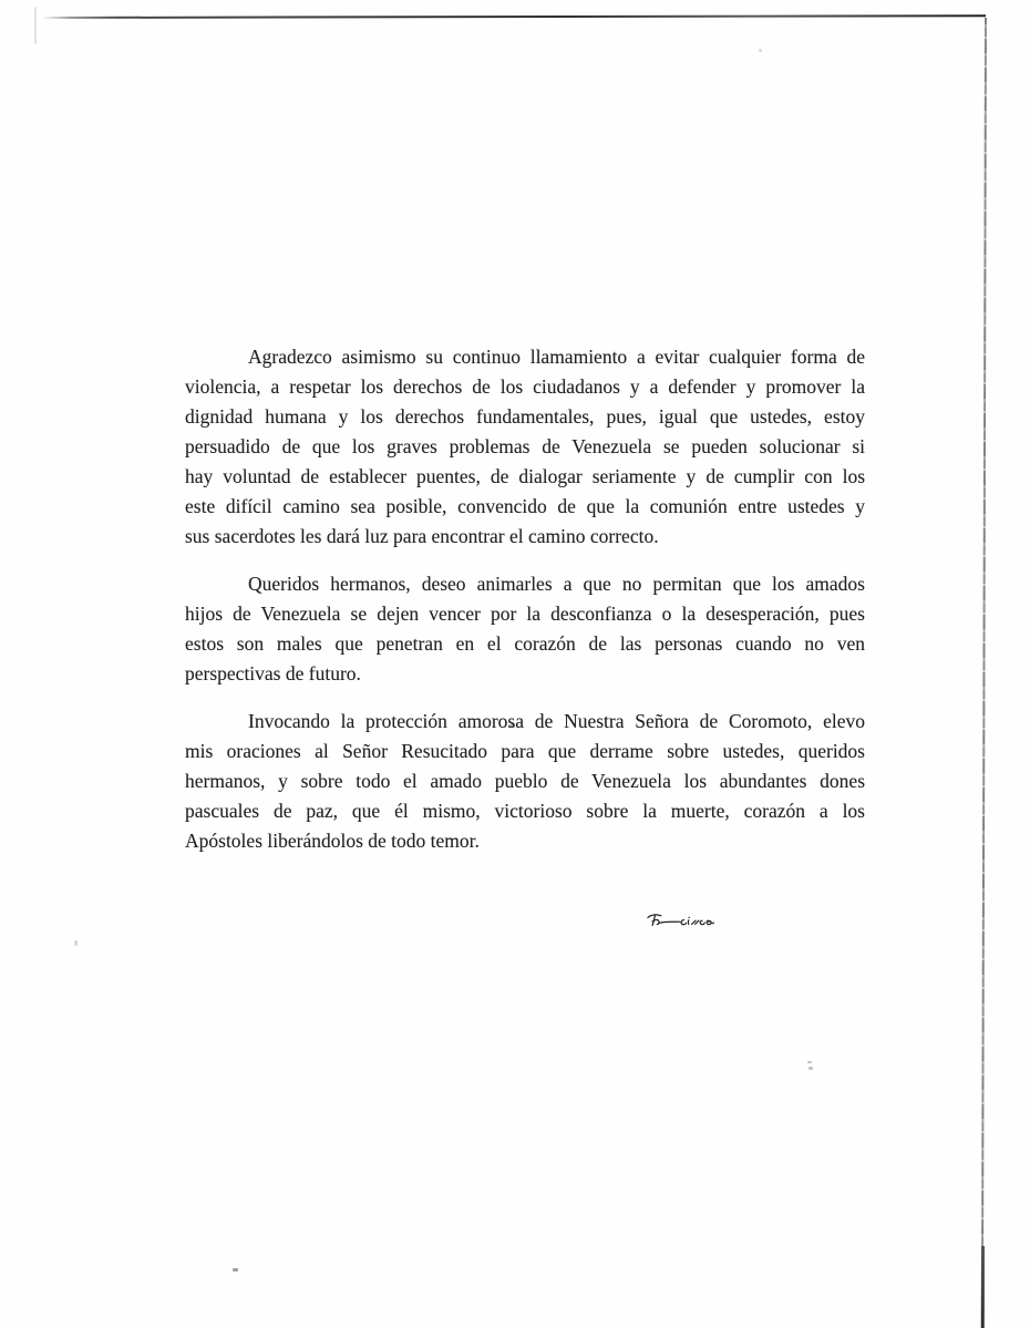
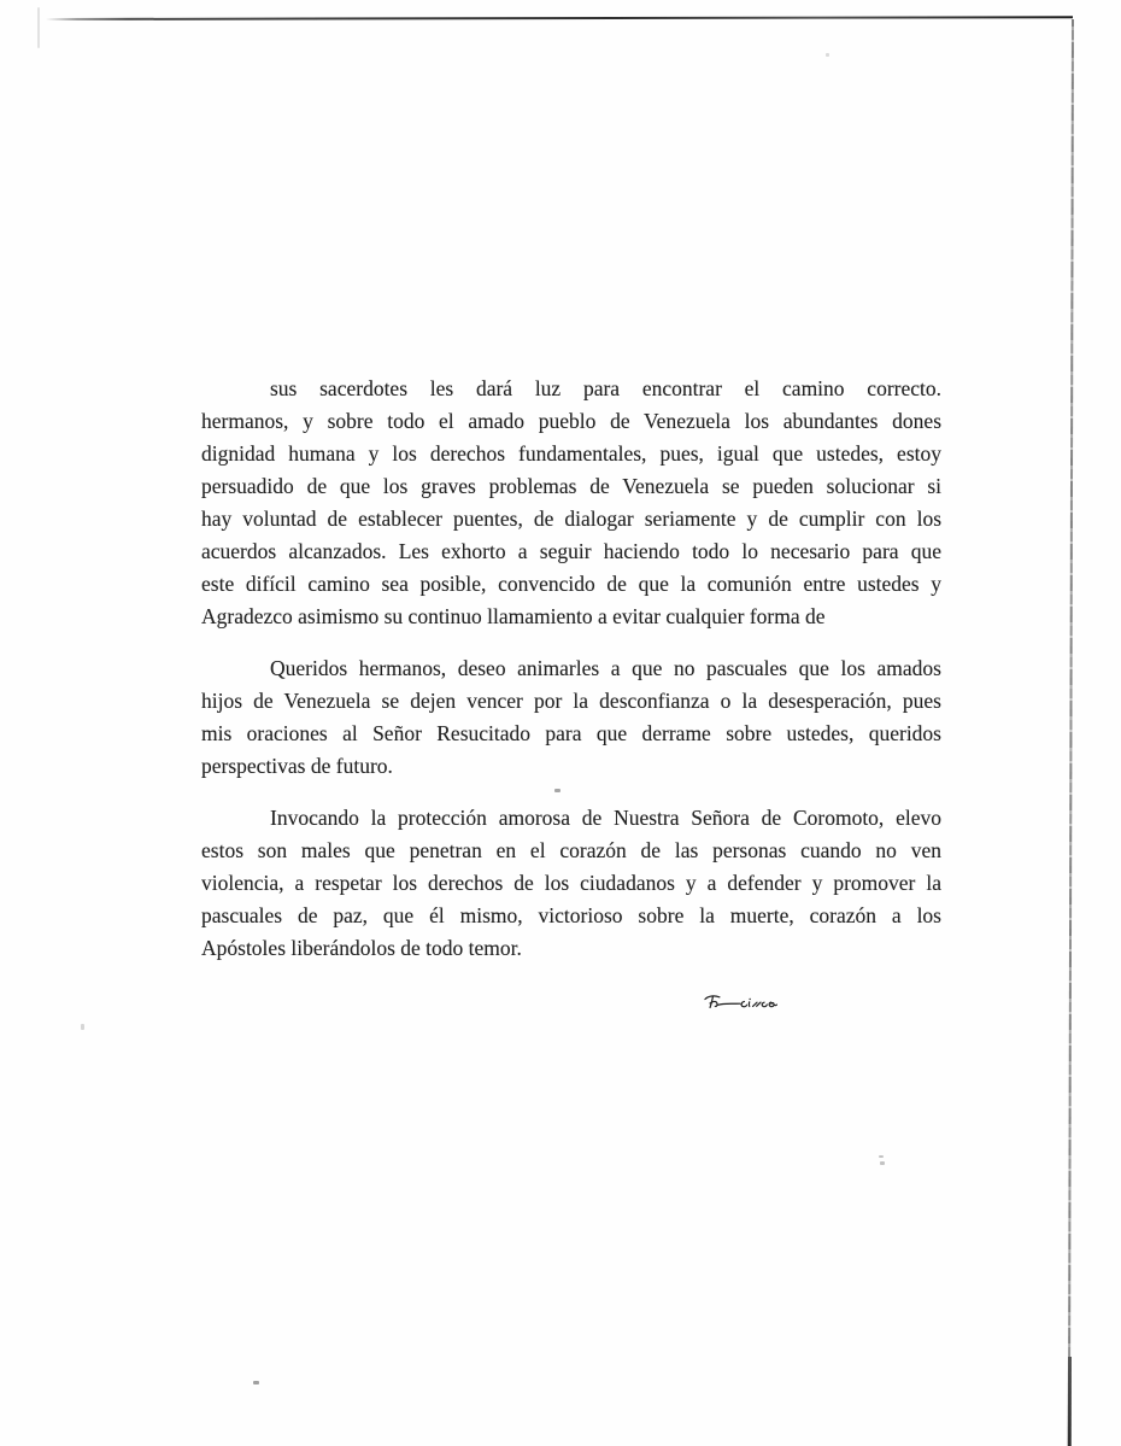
- Agradezco asimismo su continuo llamamiento a evitar cualquier forma de
+ sus sacerdotes les dará luz para encontrar el camino correcto.
- violencia, a respetar los derechos de los ciudadanos y a defender y promover la
+ hermanos, y sobre todo el amado pueblo de Venezuela los abundantes dones
  dignidad humana y los derechos fundamentales, pues, igual que ustedes, estoy
  persuadido de que los graves problemas de Venezuela se pueden solucionar si
  hay voluntad de establecer puentes, de dialogar seriamente y de cumplir con los
+ acuerdos alcanzados. Les exhorto a seguir haciendo todo lo necesario para que
  este difícil camino sea posible, convencido de que la comunión entre ustedes y
- sus sacerdotes les dará luz para encontrar el camino correcto.
+ Agradezco asimismo su continuo llamamiento a evitar cualquier forma de
- Queridos hermanos, deseo animarles a que no permitan que los amados
+ Queridos hermanos, deseo animarles a que no pascuales que los amados
  hijos de Venezuela se dejen vencer por la desconfianza o la desesperación, pues
- estos son males que penetran en el corazón de las personas cuando no ven
+ mis oraciones al Señor Resucitado para que derrame sobre ustedes, queridos
  perspectivas de futuro.
  Invocando la protección amorosa de Nuestra Señora de Coromoto, elevo
- mis oraciones al Señor Resucitado para que derrame sobre ustedes, queridos
+ estos son males que penetran en el corazón de las personas cuando no ven
- hermanos, y sobre todo el amado pueblo de Venezuela los abundantes dones
+ violencia, a respetar los derechos de los ciudadanos y a defender y promover la
  pascuales de paz, que él mismo, victorioso sobre la muerte, corazón a los
  Apóstoles liberándolos de todo temor.
